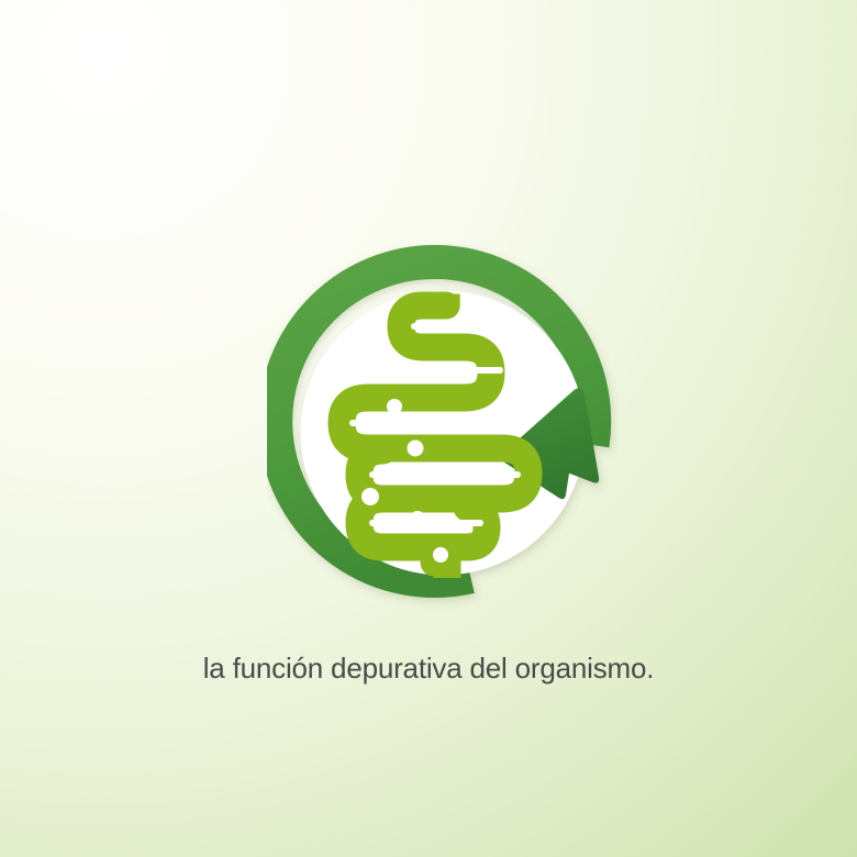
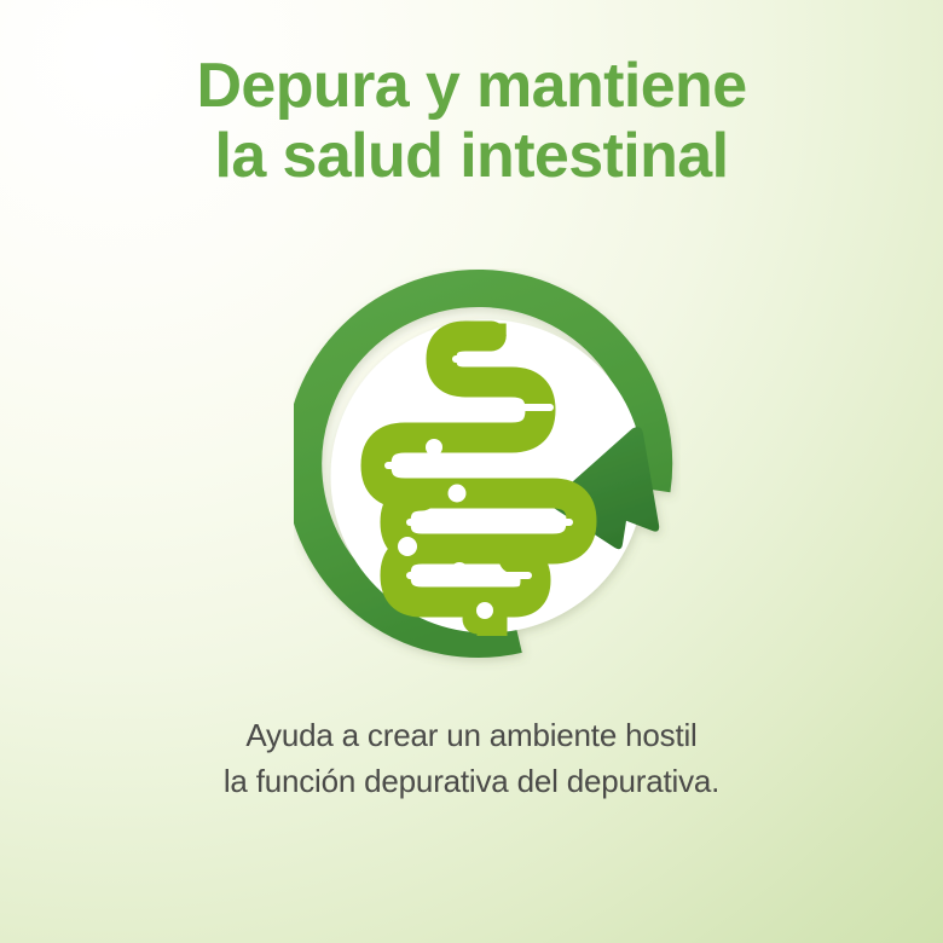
+ Depura y mantiene
+ la salud intestinal
+ Ayuda a crear un ambiente hostil
- la función depurativa del organismo.
+ la función depurativa del depurativa.
